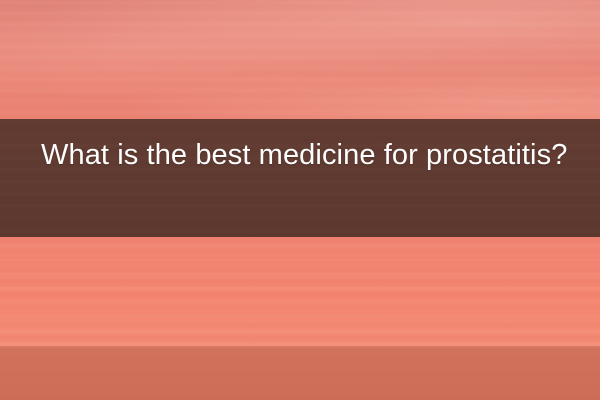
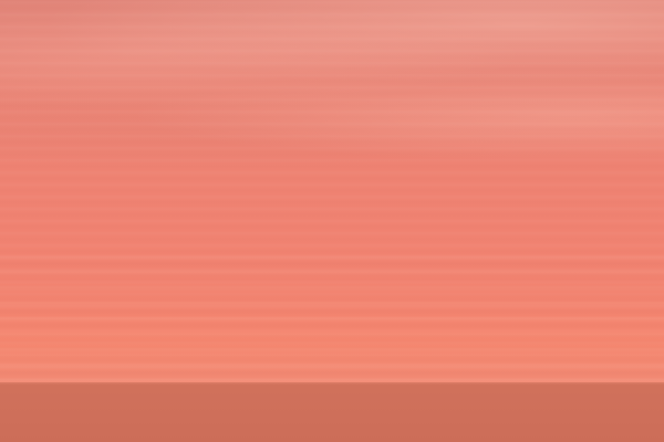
- What is the best medicine for prostatitis?
